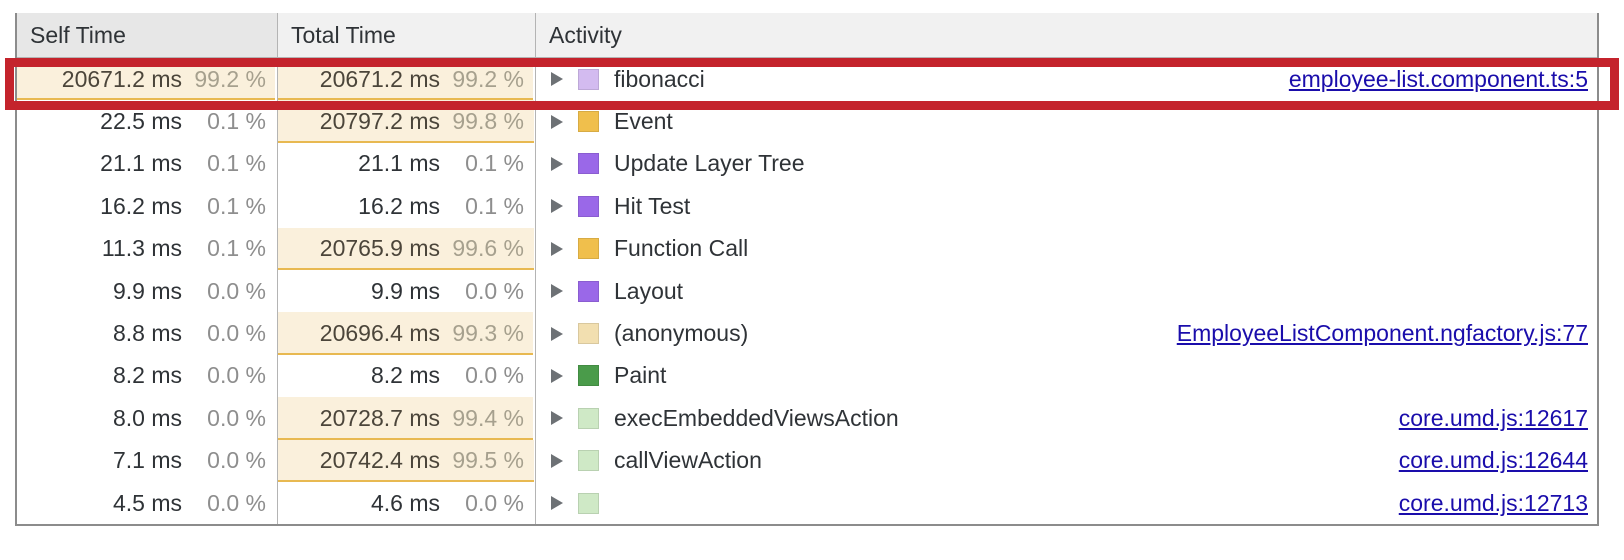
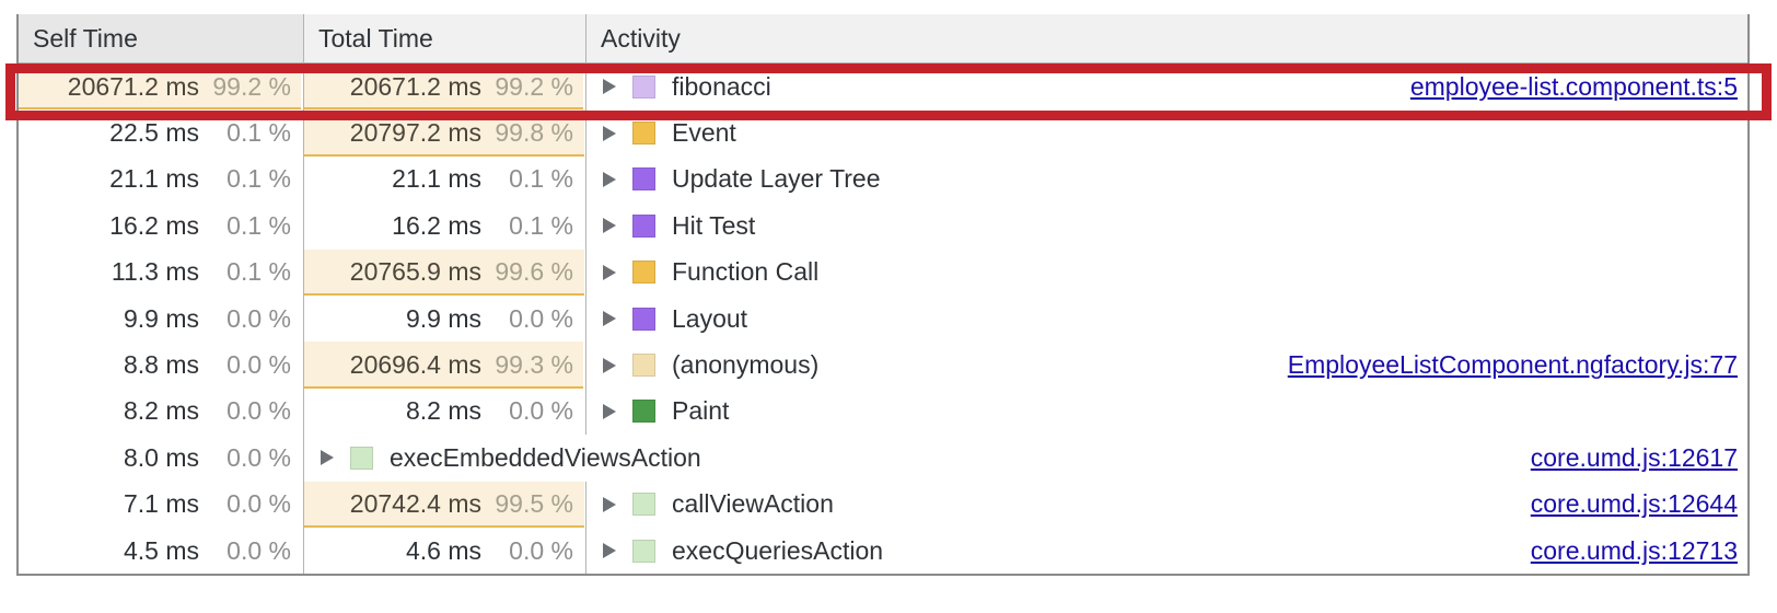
  Self Time
  Total Time
  Activity
  20671.2 ms
  99.2 %
  20671.2 ms
  99.2 %
  fibonacci
  employee-list.component.ts:5
  22.5 ms
  0.1 %
  20797.2 ms
  99.8 %
  Event
  21.1 ms
  0.1 %
  21.1 ms
  0.1 %
  Update Layer Tree
  16.2 ms
  0.1 %
  16.2 ms
  0.1 %
  Hit Test
  11.3 ms
  0.1 %
  20765.9 ms
  99.6 %
  Function Call
  9.9 ms
  0.0 %
  9.9 ms
  0.0 %
  Layout
  8.8 ms
  0.0 %
  20696.4 ms
  99.3 %
  (anonymous)
  EmployeeListComponent.ngfactory.js:77
  8.2 ms
  0.0 %
  8.2 ms
  0.0 %
  Paint
  8.0 ms
  0.0 %
- 20728.7 ms
- 99.4 %
  execEmbeddedViewsAction
  core.umd.js:12617
  7.1 ms
  0.0 %
  20742.4 ms
  99.5 %
  callViewAction
  core.umd.js:12644
  4.5 ms
  0.0 %
  4.6 ms
  0.0 %
+ execQueriesAction
  core.umd.js:12713
